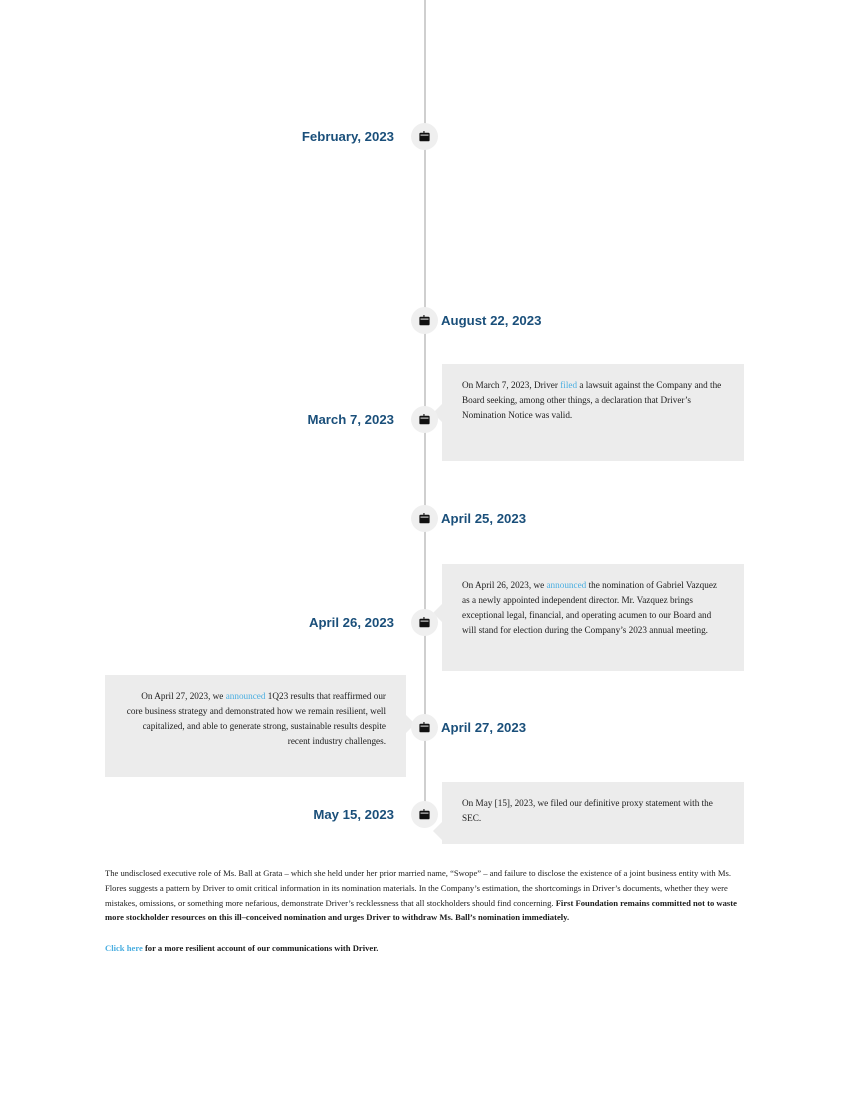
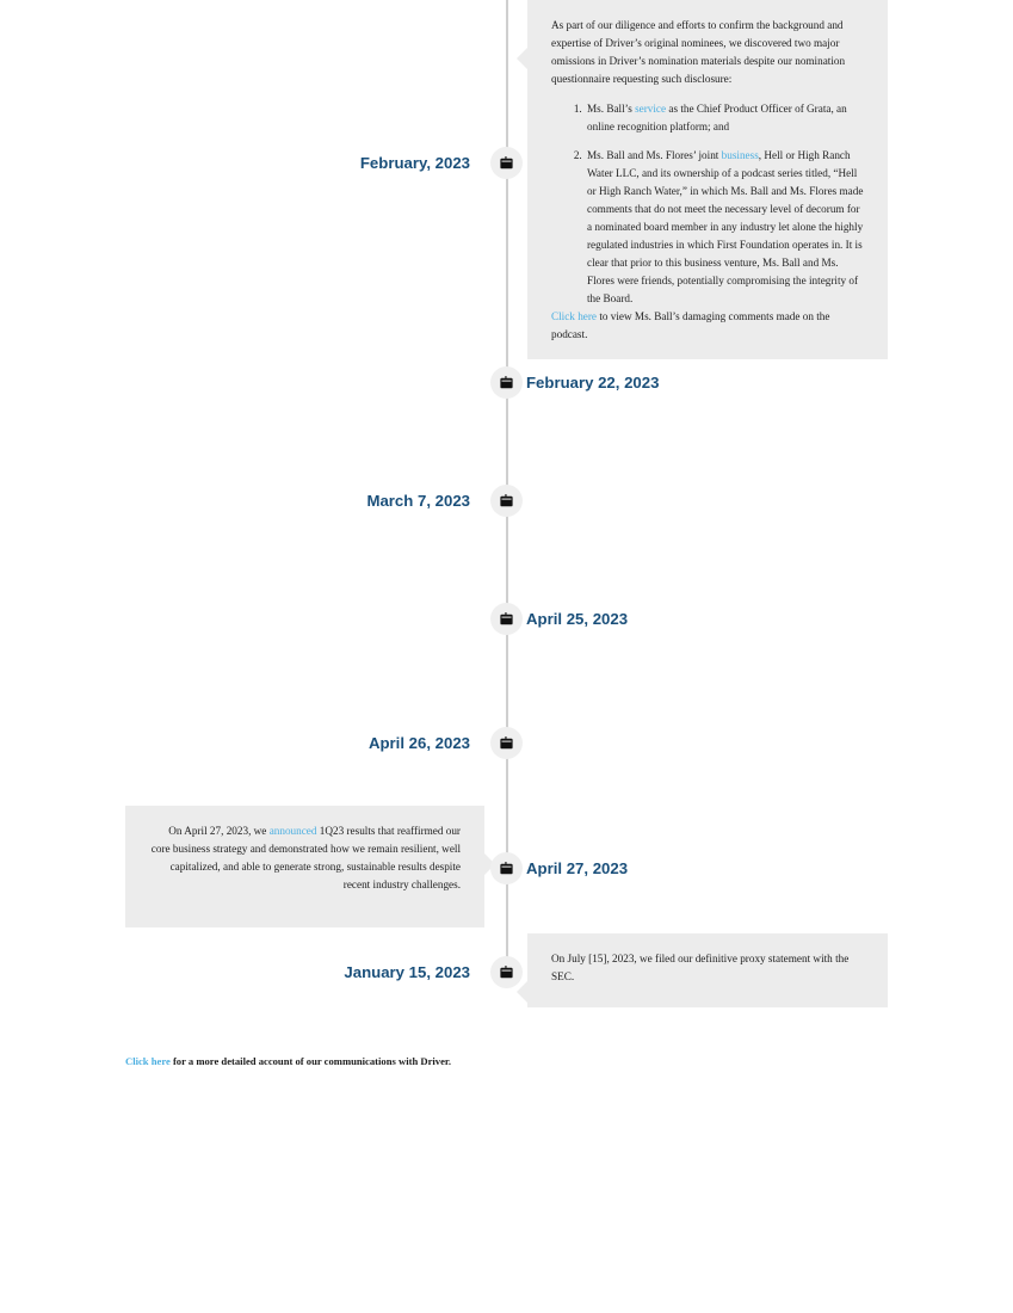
+ As part of our diligence and efforts to confirm the background and expertise of Driver’s original nominees, we discovered two major omissions in Driver’s nomination materials despite our nomination questionnaire requesting such disclosure:
+ Ms. Ball’s service as the Chief Product Officer of Grata, an online recognition platform; and
+ Ms. Ball and Ms. Flores’ joint business, Hell or High Ranch Water LLC, and its ownership of a podcast series titled, “Hell or High Ranch Water,” in which Ms. Ball and Ms. Flores made comments that do not meet the necessary level of decorum for a nominated board member in any industry let alone the highly regulated industries in which First Foundation operates in. It is clear that prior to this business venture, Ms. Ball and Ms. Flores were friends, potentially compromising the integrity of the Board.
+ Click here to view Ms. Ball’s damaging comments made on the podcast.
  February, 2023
- August 22, 2023
+ February 22, 2023
- On March 7, 2023, Driver filed a lawsuit against the Company and the Board seeking, among other things, a declaration that Driver’s Nomination Notice was valid.
  March 7, 2023
  April 25, 2023
- On April 26, 2023, we announced the nomination of Gabriel Vazquez as a newly appointed independent director. Mr. Vazquez brings exceptional legal, financial, and operating acumen to our Board and will stand for election during the Company’s 2023 annual meeting.
  April 26, 2023
  On April 27, 2023, we announced 1Q23 results that reaffirmed our core business strategy and demonstrated how we remain resilient, well capitalized, and able to generate strong, sustainable results despite recent industry challenges.
  April 27, 2023
- On May [15], 2023, we filed our definitive proxy statement with the SEC.
+ On July [15], 2023, we filed our definitive proxy statement with the SEC.
- May 15, 2023
+ January 15, 2023
- The undisclosed executive role of Ms. Ball at Grata – which she held under her prior married name, “Swope” – and failure to disclose the existence of a joint business entity with Ms. Flores suggests a pattern by Driver to omit critical information in its nomination materials. In the Company’s estimation, the shortcomings in Driver’s documents, whether they were mistakes, omissions, or something more nefarious, demonstrate Driver’s recklessness that all stockholders should find concerning. First Foundation remains committed not to waste more stockholder resources on this ill–conceived nomination and urges Driver to withdraw Ms. Ball’s nomination immediately.
- Click here for a more resilient account of our communications with Driver.
+ Click here for a more detailed account of our communications with Driver.
